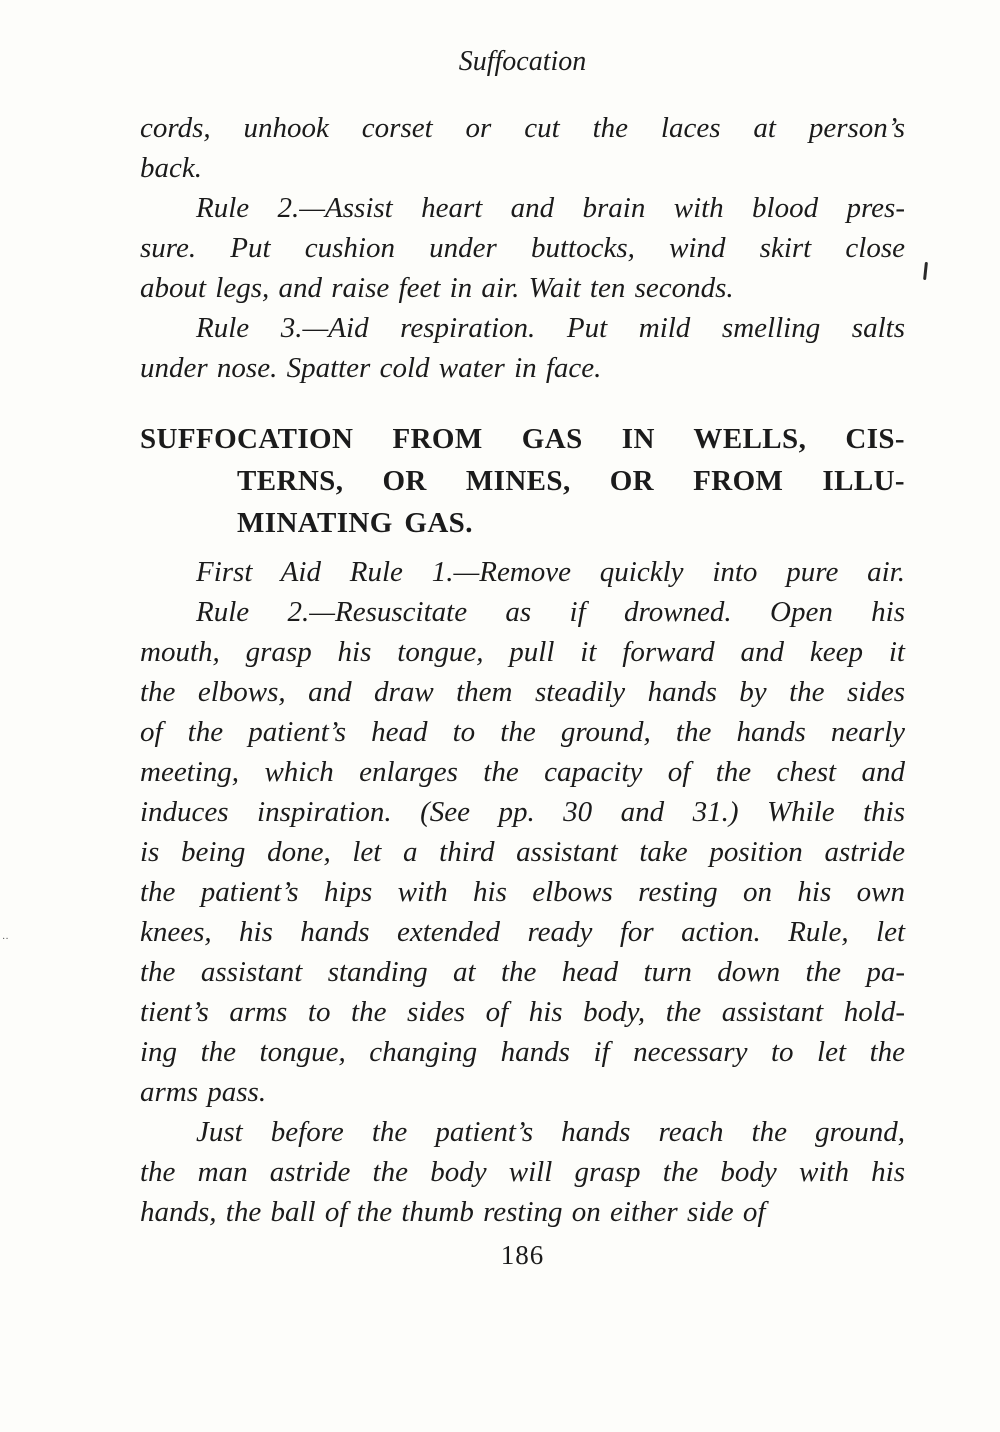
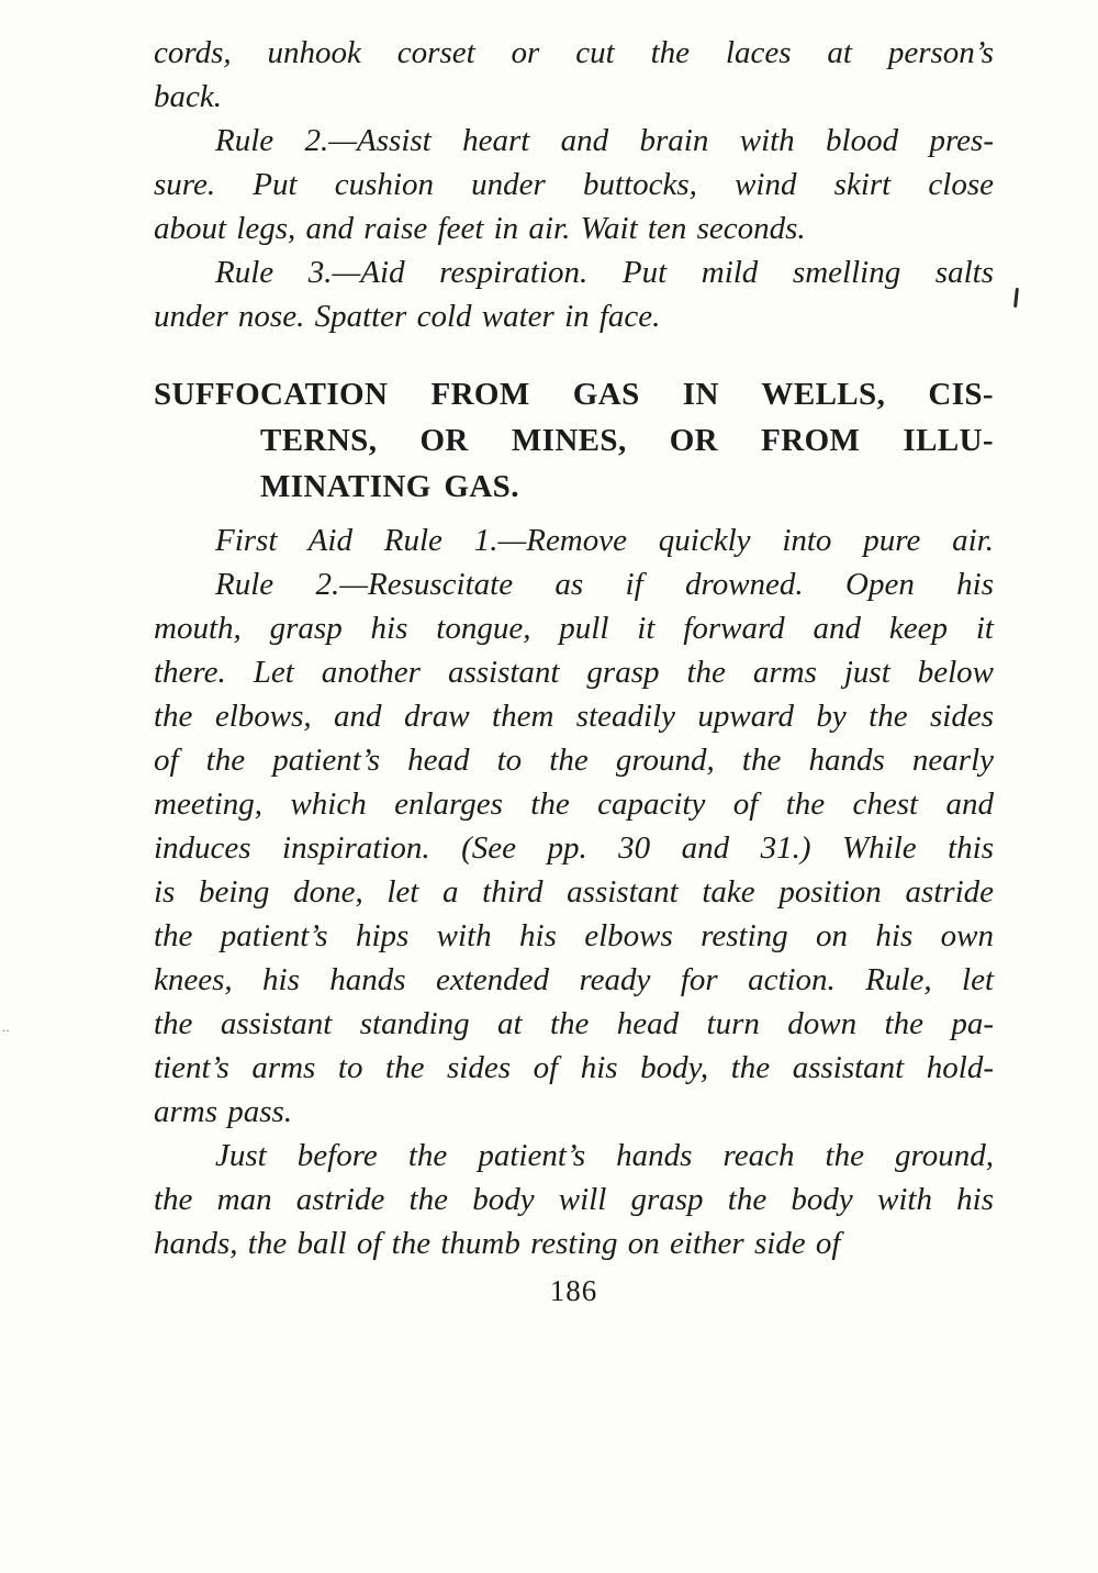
- Suffocation
  cords, unhook corset or cut the laces at person’s
  back.
  Rule 2.—Assist heart and brain with blood pres-
  sure. Put cushion under buttocks, wind skirt close
  about legs, and raise feet in air. Wait ten seconds.
  Rule 3.—Aid respiration. Put mild smelling salts
  under nose. Spatter cold water in face.
  SUFFOCATION FROM GAS IN WELLS, CIS-
  TERNS, OR MINES, OR FROM ILLU-
  MINATING GAS.
  First Aid Rule 1.—Remove quickly into pure air.
  Rule 2.—Resuscitate as if drowned. Open his
  mouth, grasp his tongue, pull it forward and keep it
+ there. Let another assistant grasp the arms just below
- the elbows, and draw them steadily hands by the sides
+ the elbows, and draw them steadily upward by the sides
  of the patient’s head to the ground, the hands nearly
  meeting, which enlarges the capacity of the chest and
  induces inspiration. (See pp. 30 and 31.) While this
  is being done, let a third assistant take position astride
  the patient’s hips with his elbows resting on his own
  knees, his hands extended ready for action. Rule, let
  the assistant standing at the head turn down the pa-
  tient’s arms to the sides of his body, the assistant hold-
- ing the tongue, changing hands if necessary to let the
  arms pass.
  Just before the patient’s hands reach the ground,
  the man astride the body will grasp the body with his
  hands, the ball of the thumb resting on either side of
  186
